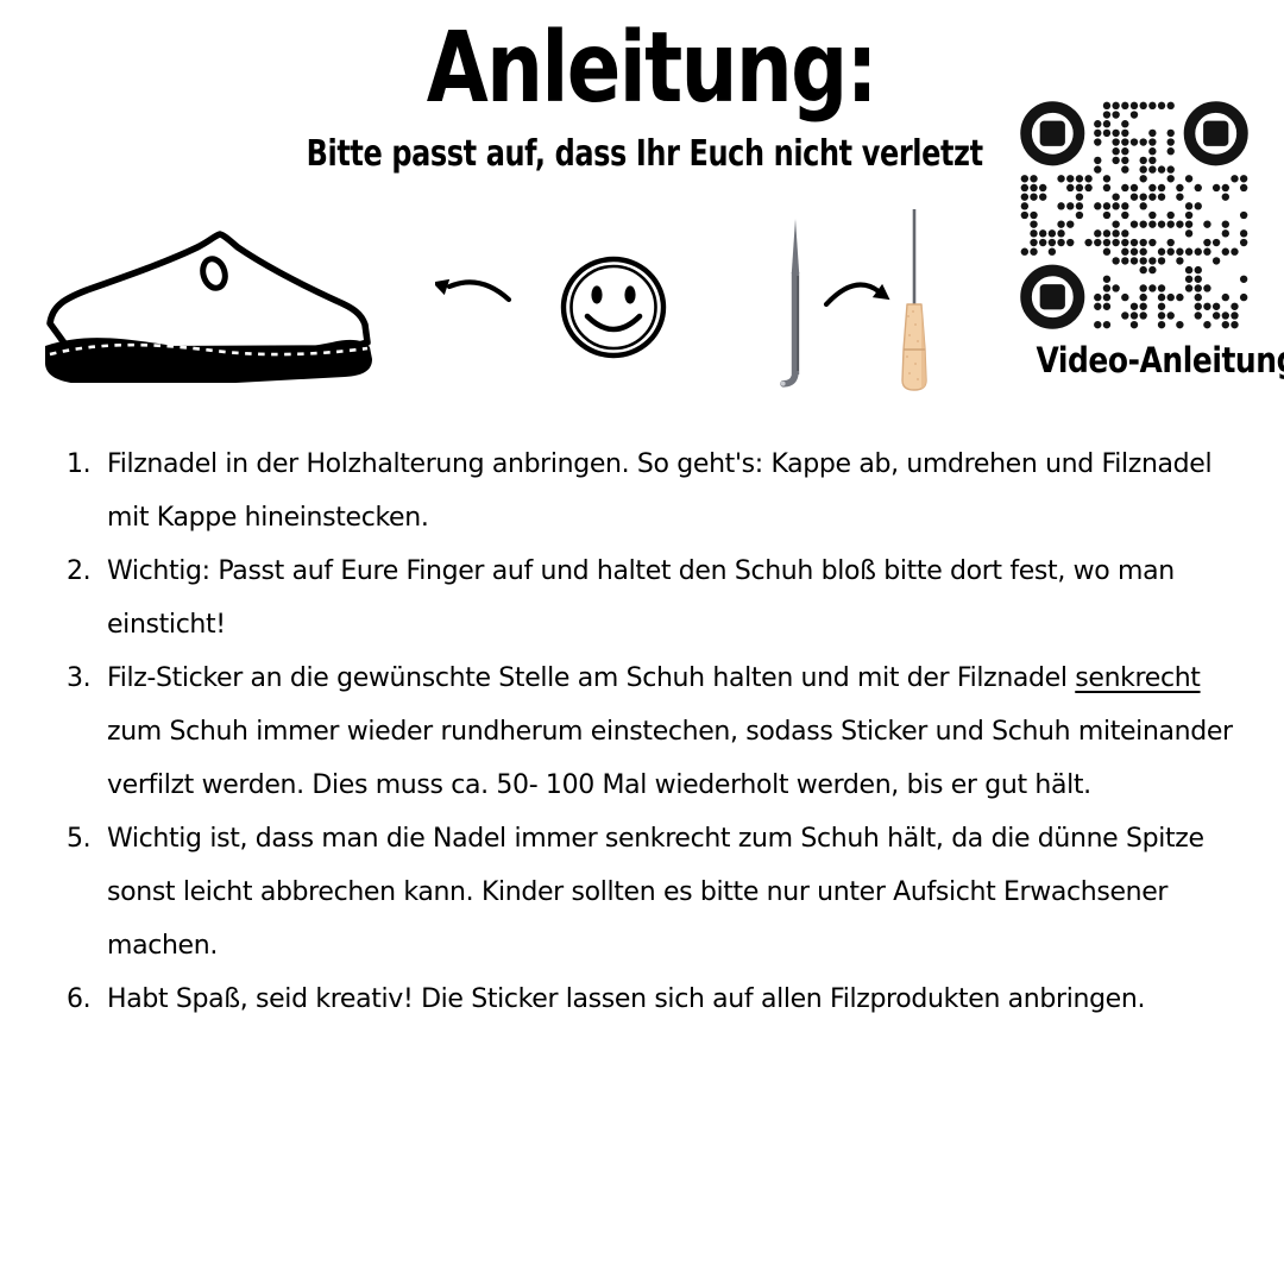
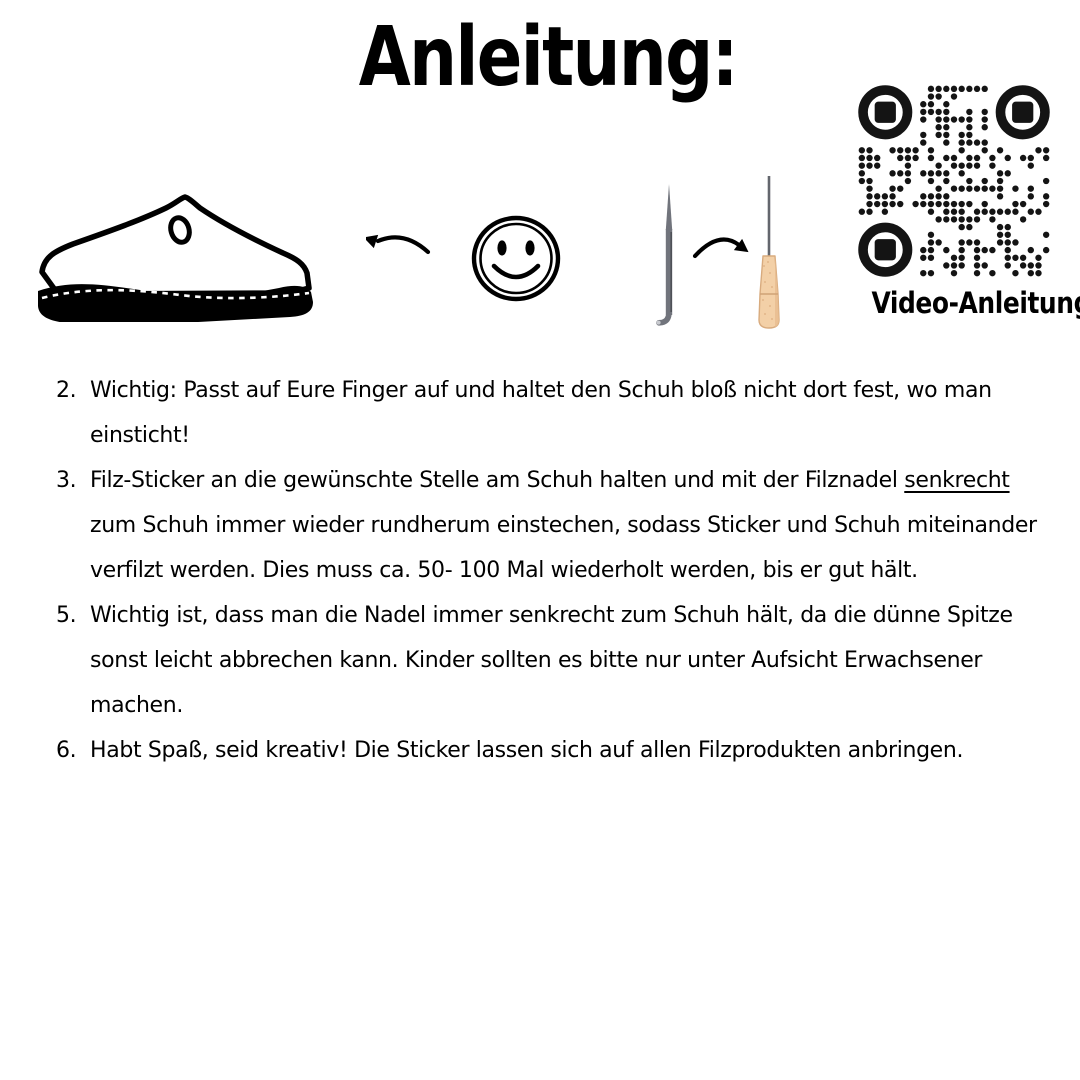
  Anleitung:
- Bitte passt auf, dass Ihr Euch nicht verletzt
  Video-Anleitun
- 1.
- Filznadel in der Holzhalterung anbringen. So geht's: Kappe ab, umdrehen und Filznadel mit Kappe hineinstecken.
  2.
- Wichtig: Passt auf Eure Finger auf und haltet den Schuh bloß bitte dort fest, wo man einsticht!
+ Wichtig: Passt auf Eure Finger auf und haltet den Schuh bloß nicht dort fest, wo man einsticht!
  3.
  Filz-Sticker an die gewünschte Stelle am Schuh halten und mit der Filznadel senkrecht zum Schuh immer wieder rundherum einstechen, sodass Sticker und Schuh miteinander verfilzt werden. Dies muss ca. 50- 100 Mal wiederholt werden, bis er gut hält.
  5.
  Wichtig ist, dass man die Nadel immer senkrecht zum Schuh hält, da die dünne Spitze sonst leicht abbrechen kann. Kinder sollten es bitte nur unter Aufsicht Erwachsener machen.
  6.
  Habt Spaß, seid kreativ! Die Sticker lassen sich auf allen Filzprodukten anbringen.
